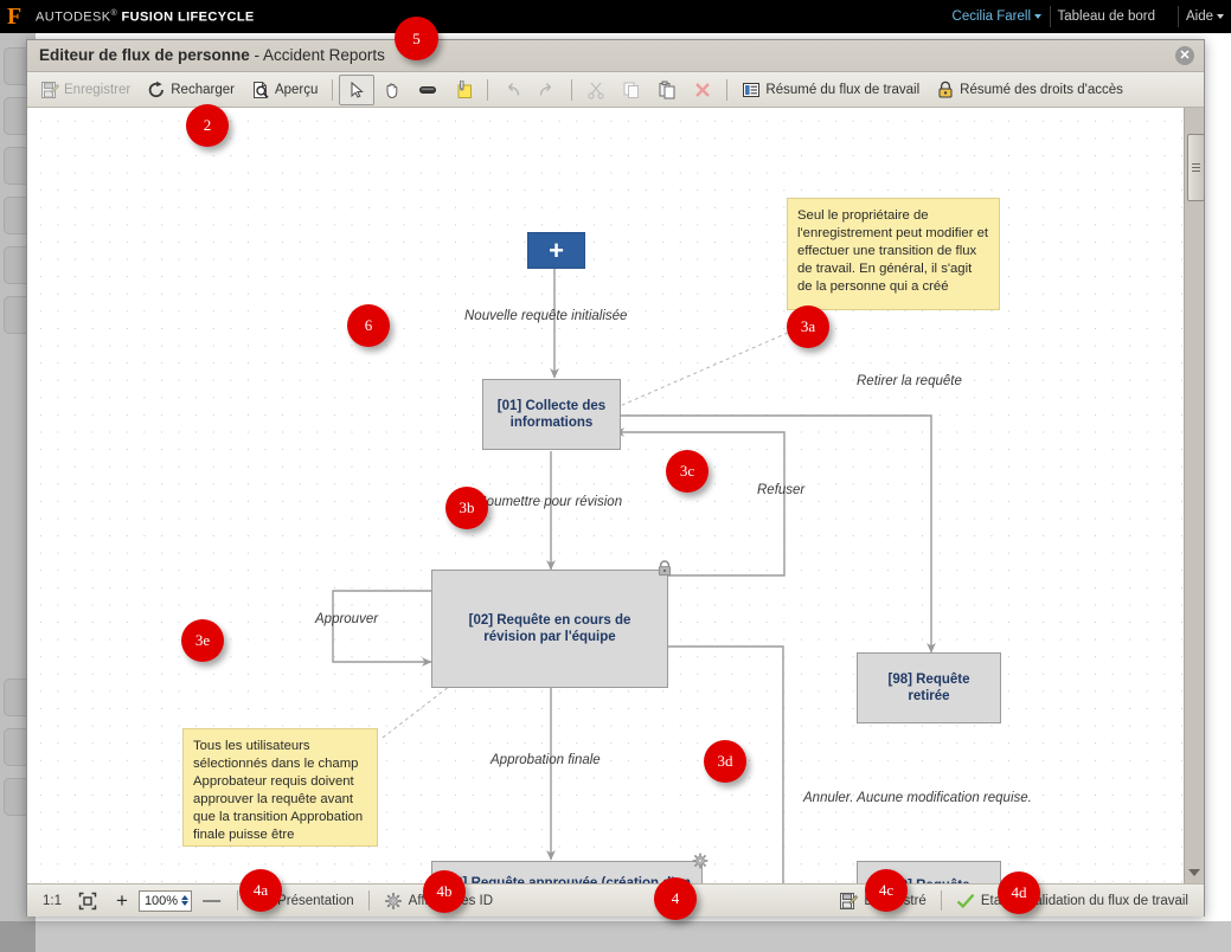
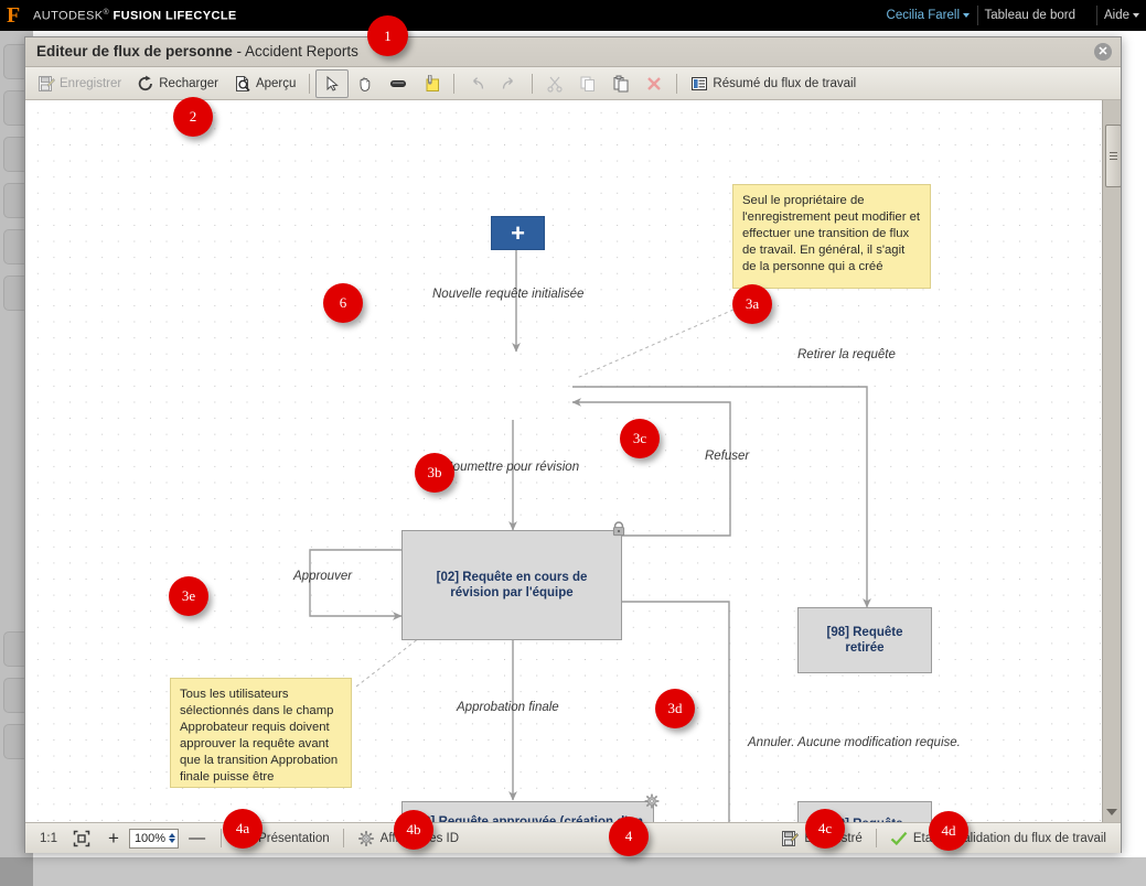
  F
  AUTODESK FUSION LIFECYCLE
  Cecilia Farell
  Tableau de bord
  Aide
  Editeur de flux de personne - Accident Reports
  ✕
  Enregistrer
  Recharger
  Aperçu
  Résumé du flux de travail
- Résumé des droits d'accès
  +
- [01] Collecte des informations
  [02] Requête en cours de révision par l'équipe
  [98] Requête retirée
  Nouvelle requête initialisée
  oumettre pour révision
  Retirer la requête
  Refuser
  Approuver
  Approbation finale
  Annuler. Aucune modification requise.
  Seul le propriétaire de l'enregistrement peut modifier et effectuer une transition de flux de travail. En général, il s'agit de la personne qui a créé
  Tous les utilisateurs sélectionnés dans le champ Approbateur requis doivent approuver la requête avant que la transition Approbation finale puisse être
  1:1
  +
  100%
  —
  Présentation
  Etalidation du flux de travail
- 5
+ 1
  2
  6
  3a
  3b
  3c
  3d
  3e
  4
  4a
  4b
  4c
  4d
